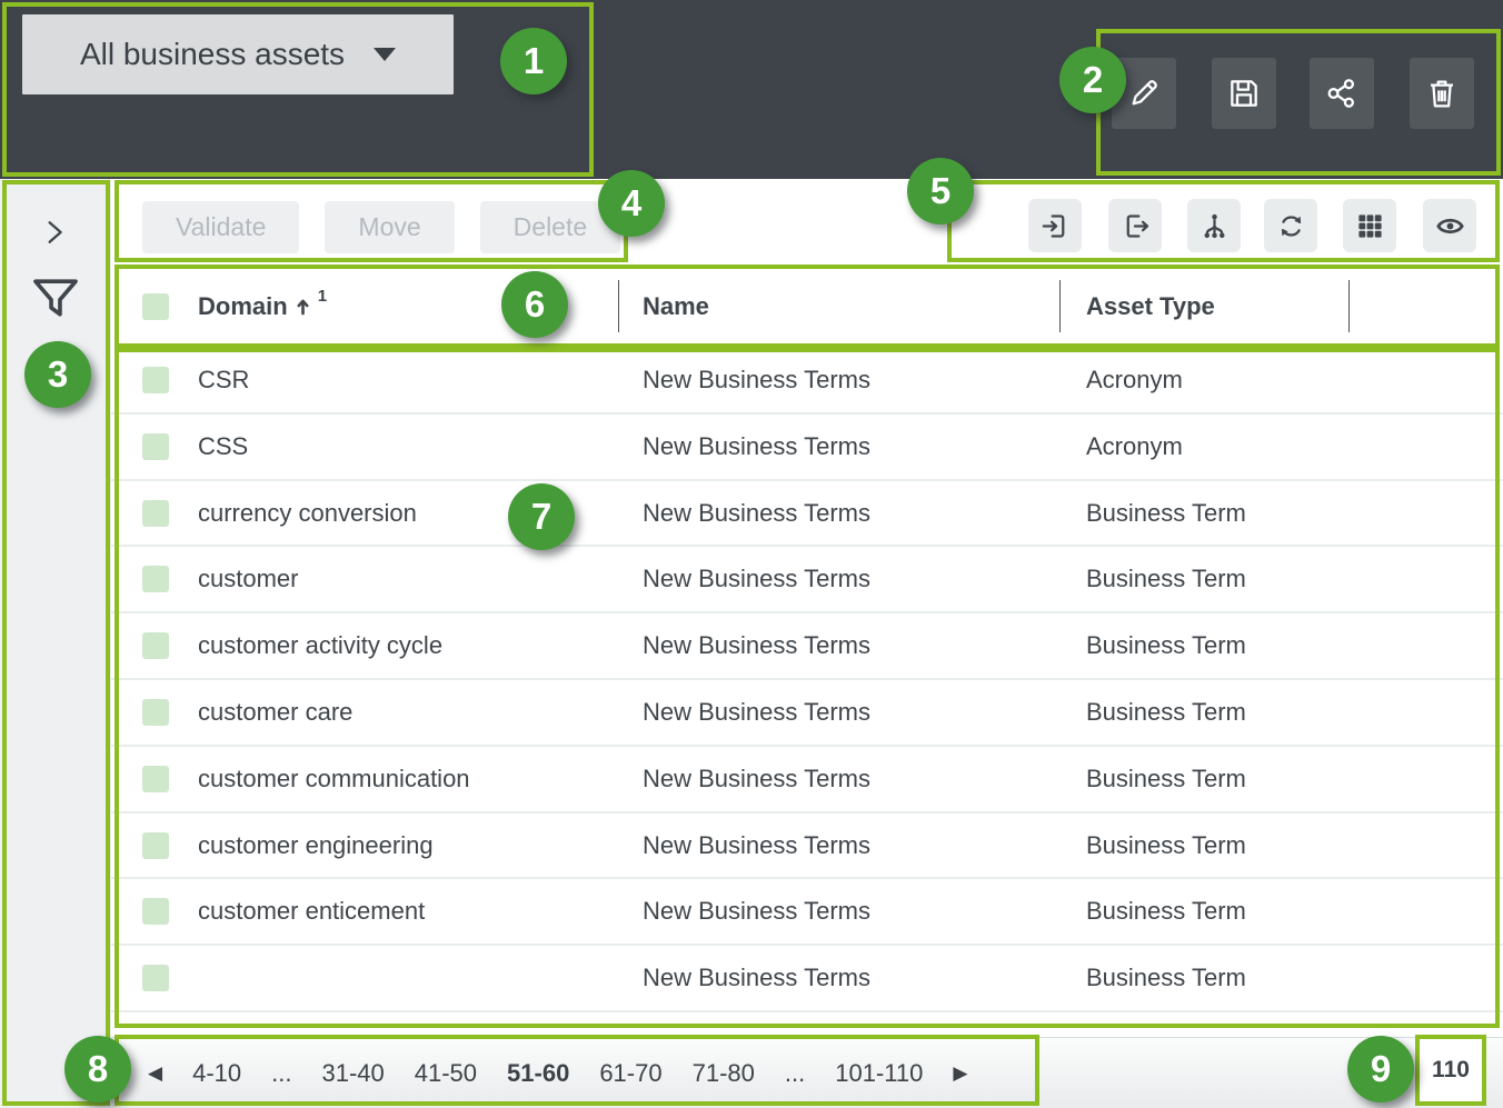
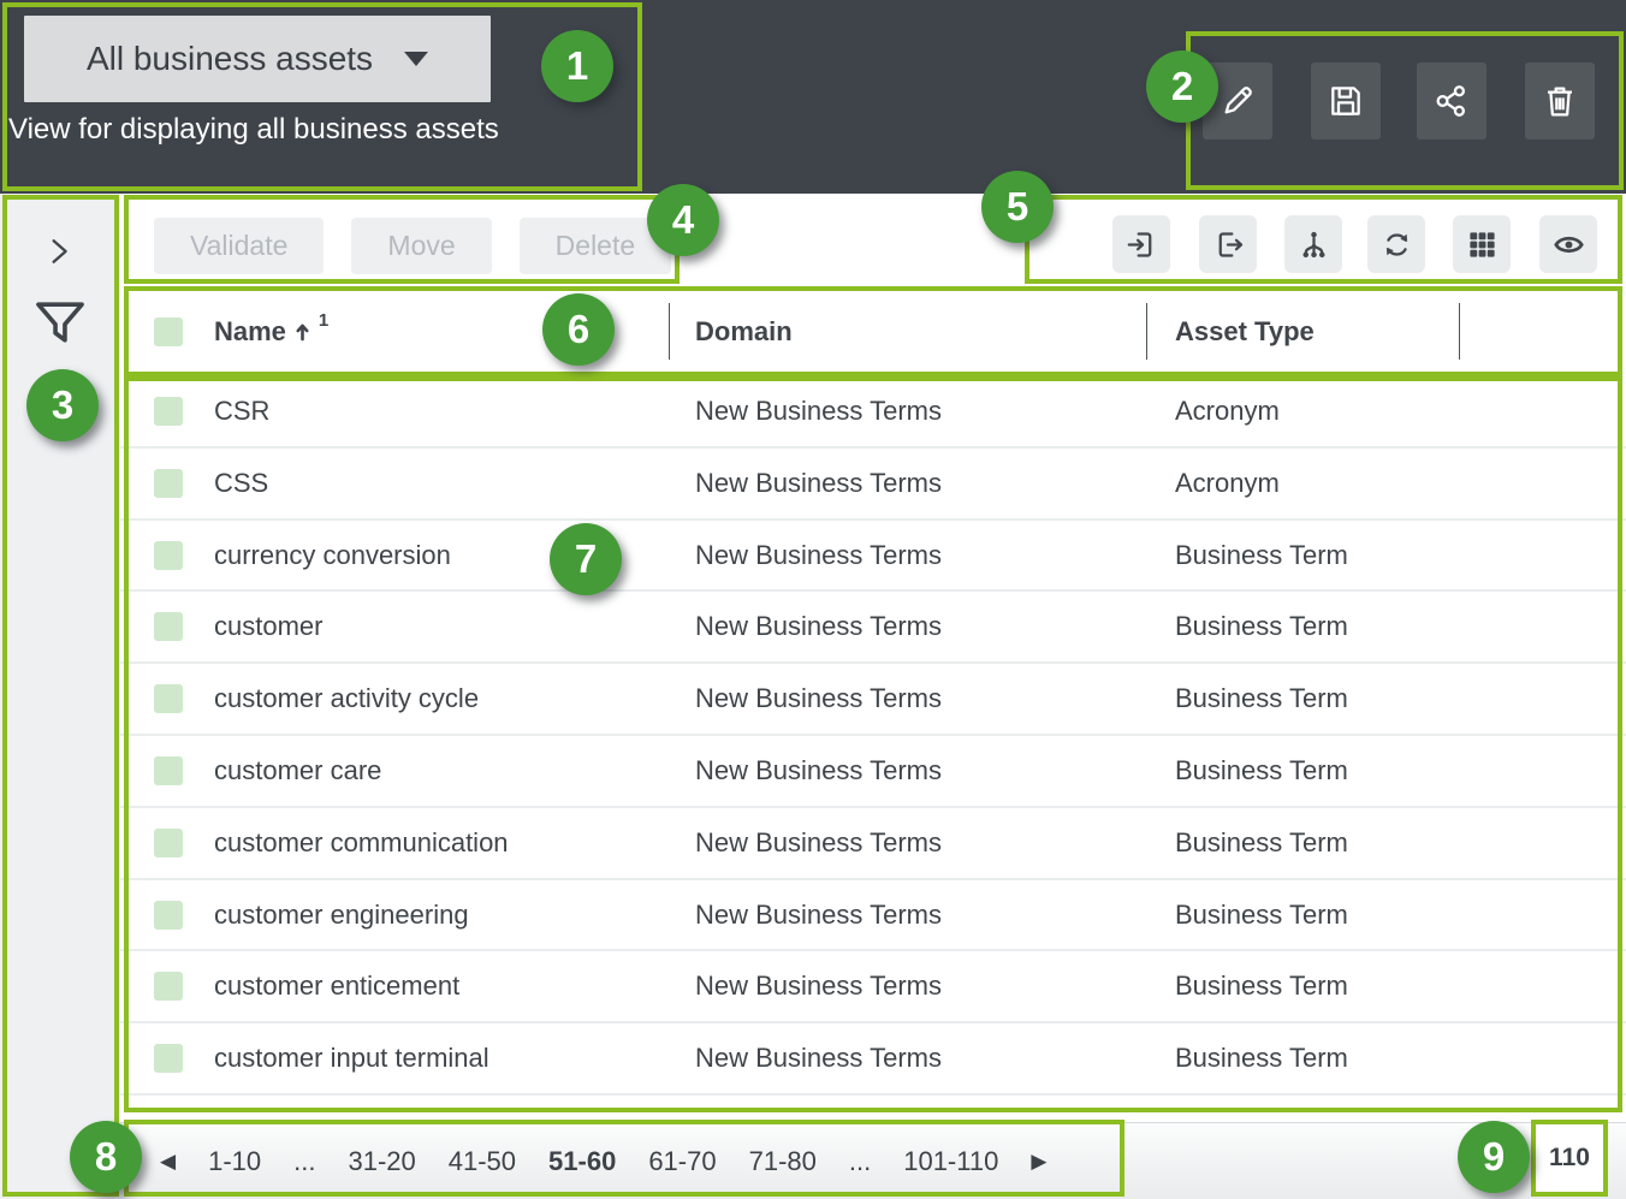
  All business assets
+ View for displaying all business assets
  Validate
  Move
  Delete
- Domain
+ Name
  1
- Name
+ Domain
  Asset Type
  CSR
  New Business Terms
  Acronym
  CSS
  New Business Terms
  Acronym
  currency conversion
  New Business Terms
  Business Term
  customer
  New Business Terms
  Business Term
  customer activity cycle
  New Business Terms
  Business Term
  customer care
  New Business Terms
  Business Term
  customer communication
  New Business Terms
  Business Term
  customer engineering
  New Business Terms
  Business Term
  customer enticement
  New Business Terms
  Business Term
+ customer input terminal
  New Business Terms
  Business Term
  ◀
- 4-10
+ 1-10
  ...
- 31-40
+ 31-20
  41-50
  51-60
  61-70
  71-80
  ...
  101-110
  ▶
  110
  1
  2
  3
  4
  5
  6
  7
  8
  9
